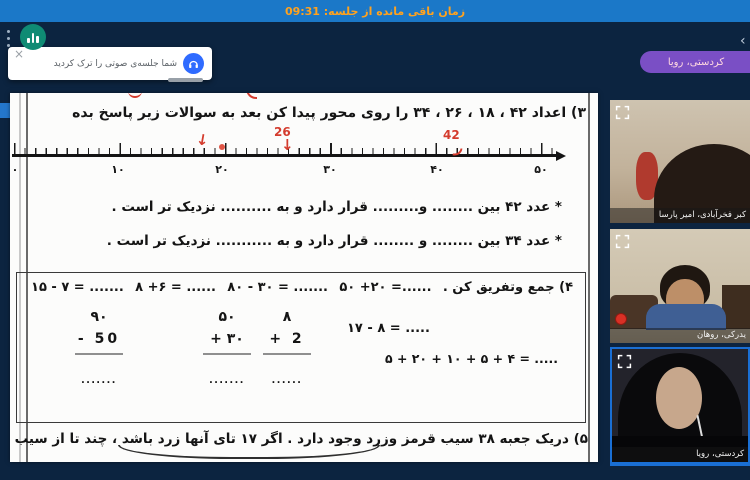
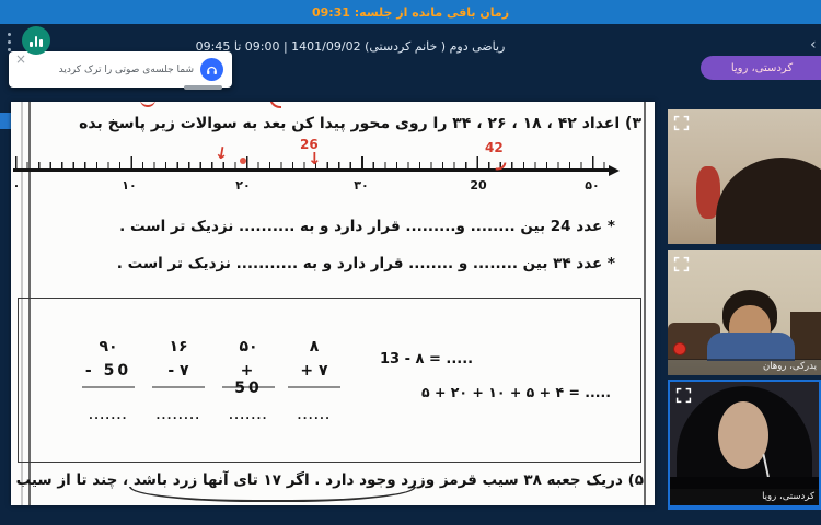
  زمان باقی مانده از جلسه: 09:31
+ ریاضی دوم ( خانم کردستی) 1401/09/02 | 09:00 تا 09:45
  ‹
  کردستی، رویا
  ×
  شما جلسه‌ی صوتی را ترک کردید
  ۳) اعداد ۴۲ ، ۱۸ ، ۲۶ ، ۳۴ را روی محور پیدا کن بعد به سوالات زیر پاسخ بده
  ۰
  ۱۰
  ۲۰
  ۳۰
- ۴۰
+ 20
  ۵۰
  26
  ↓
  42
- * عدد ۴۲ بین ........ و......... قرار دارد و به .......... نزدیک تر است .
+ * عدد 24 بین ........ و......... قرار دارد و به .......... نزدیک تر است .
  * عدد ۳۴ بین ........ و ........ قرار دارد و به ........... نزدیک تر است .
- ۴) جمع وتفریق کن .
- ۵۰ +۲۰ =......
- ۸۰ - ۳۰ = .......
- ۸ +۶ = ......
- ۱۵ - ۷ = .......
- ۱۷ - ۸ = .....
+ 13 - ۸ = .....
  ۵ + ۲۰ + ۱۰ + ۵ + ۴ = .....
  ۹۰
  - 50
  .......
+ ۱۶
+ - ۷
+ ........
  ۵۰
- + ۳۰
+ + 50
  .......
  ۸
- + 2
+ + ۷
  ......
  ۵) دریک جعبه ۳۸ سیب قرمز وزرد وجود دارد . اگر ۱۷ تای آنها زرد باشد ، چند تا از سیب
- کبر فخرآبادی، امیر پارسا
  یدرکی، روهان
  کردستی، رویا
